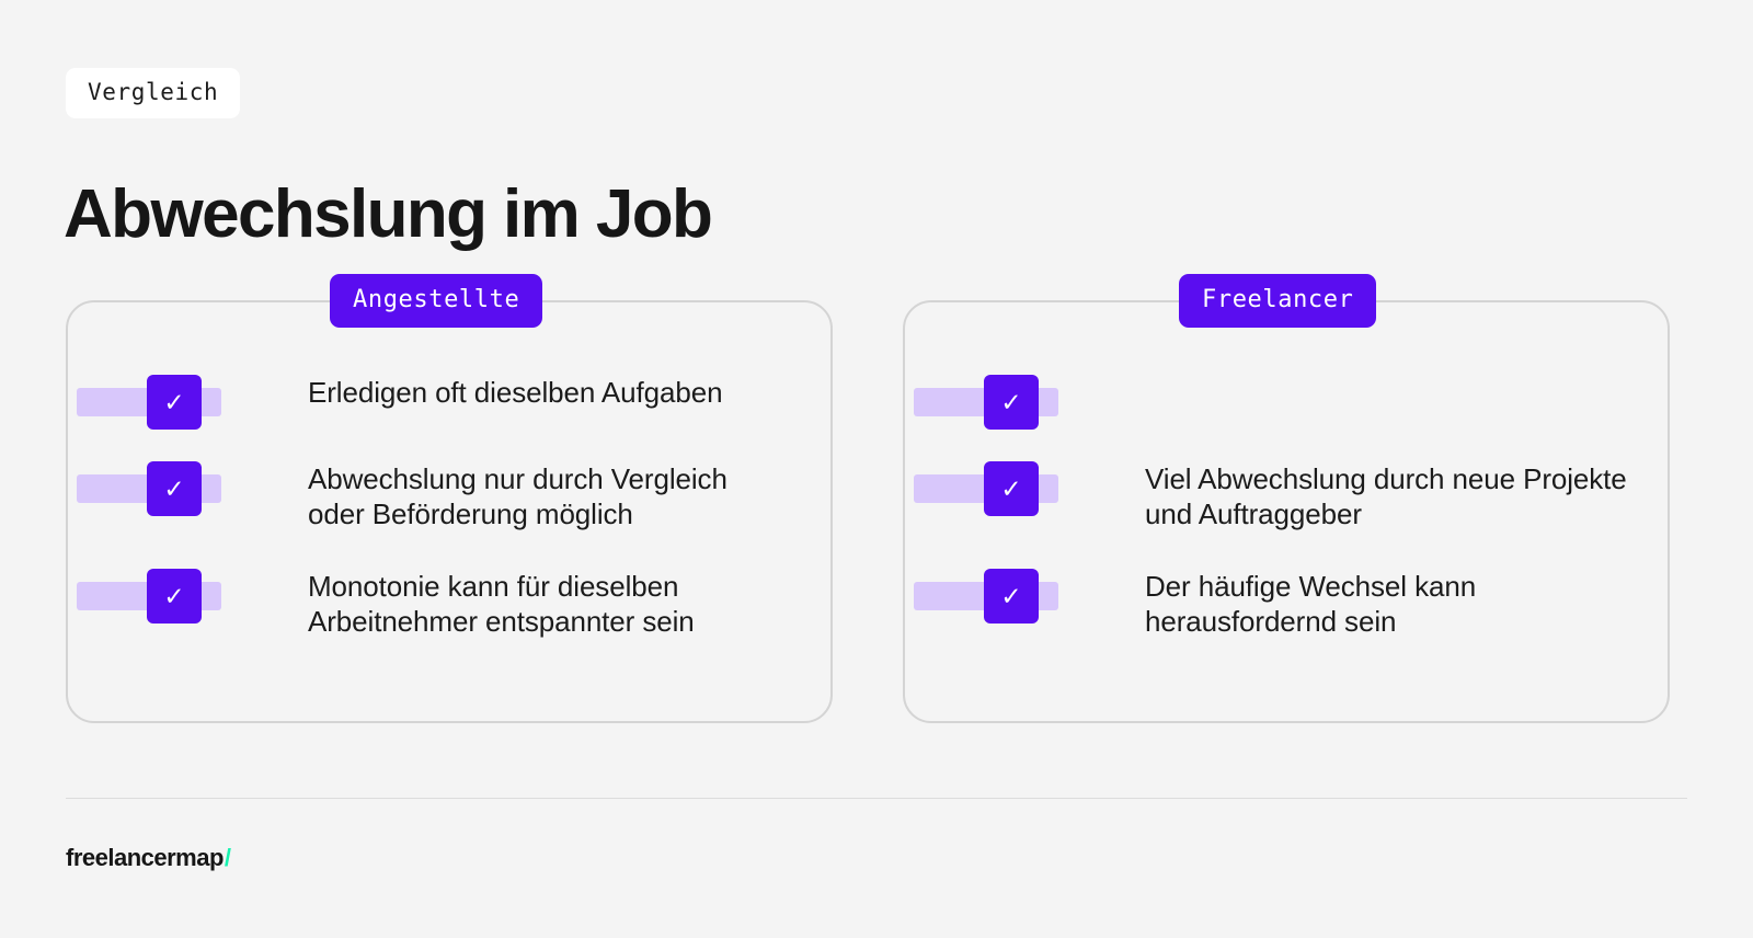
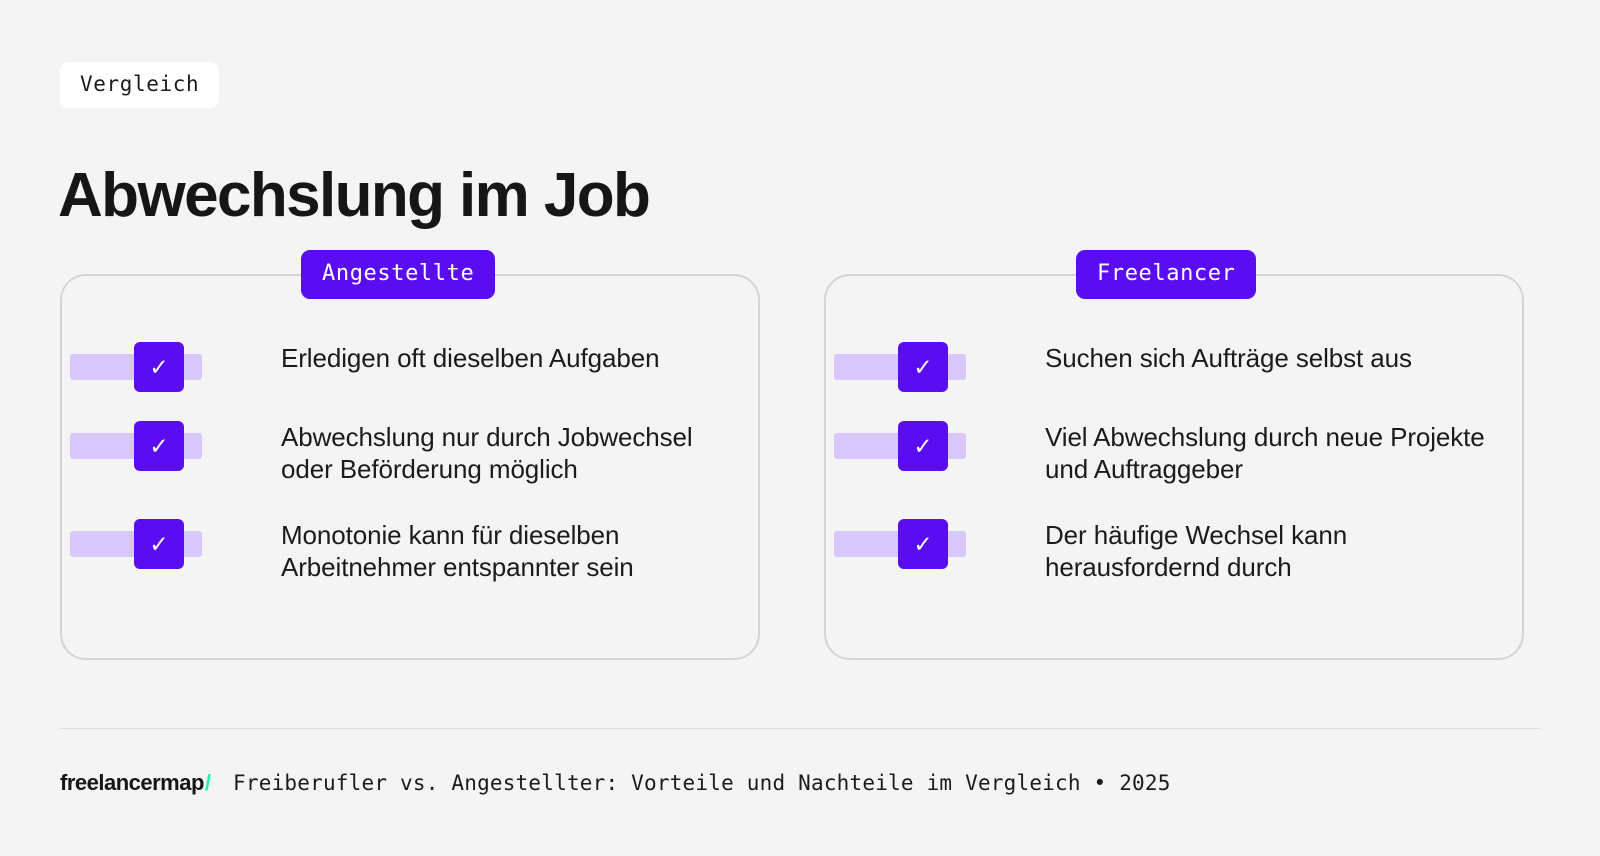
  Vergleich
  Abwechslung im Job
  ✓
  Erledigen oft dieselben Aufgaben
  ✓
- Abwechslung nur durch Vergleich oder Beförderung möglich
+ Abwechslung nur durch Jobwechsel oder Beförderung möglich
  ✓
  Monotonie kann für dieselben Arbeitnehmer entspannter sein
  ✓
+ Suchen sich Aufträge selbst aus
  ✓
  Viel Abwechslung durch neue Projekte und Auftraggeber
  ✓
- Der häufige Wechsel kann herausfordernd sein
+ Der häufige Wechsel kann herausfordernd durch
  Angestellte
  Freelancer
  freelancermap
  /
+ Freiberufler vs. Angestellter: Vorteile und Nachteile im Vergleich • 2025
